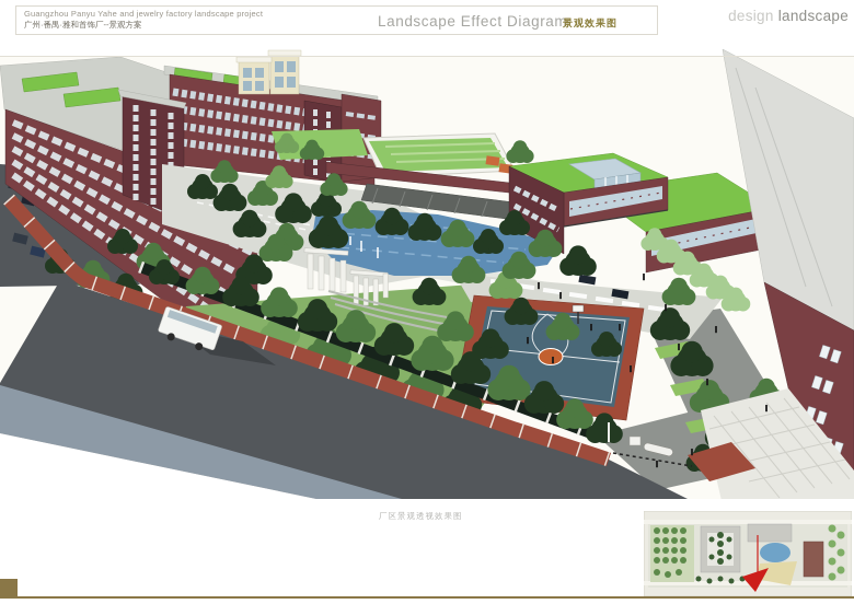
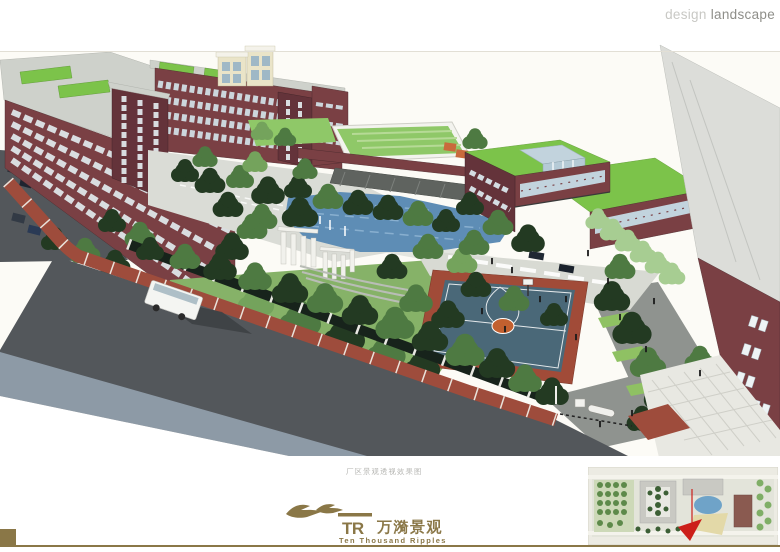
- Guangzhou Panyu Yahe and jewelry factory landscape project
- 广州·番禺·雅和首饰厂--景观方案
- Landscape Effect Diagram
- 景观效果图
  design landscape
  厂区景观透视效果图
+ TR
+ 万漪景观
+ Ten Thousand Ripples
